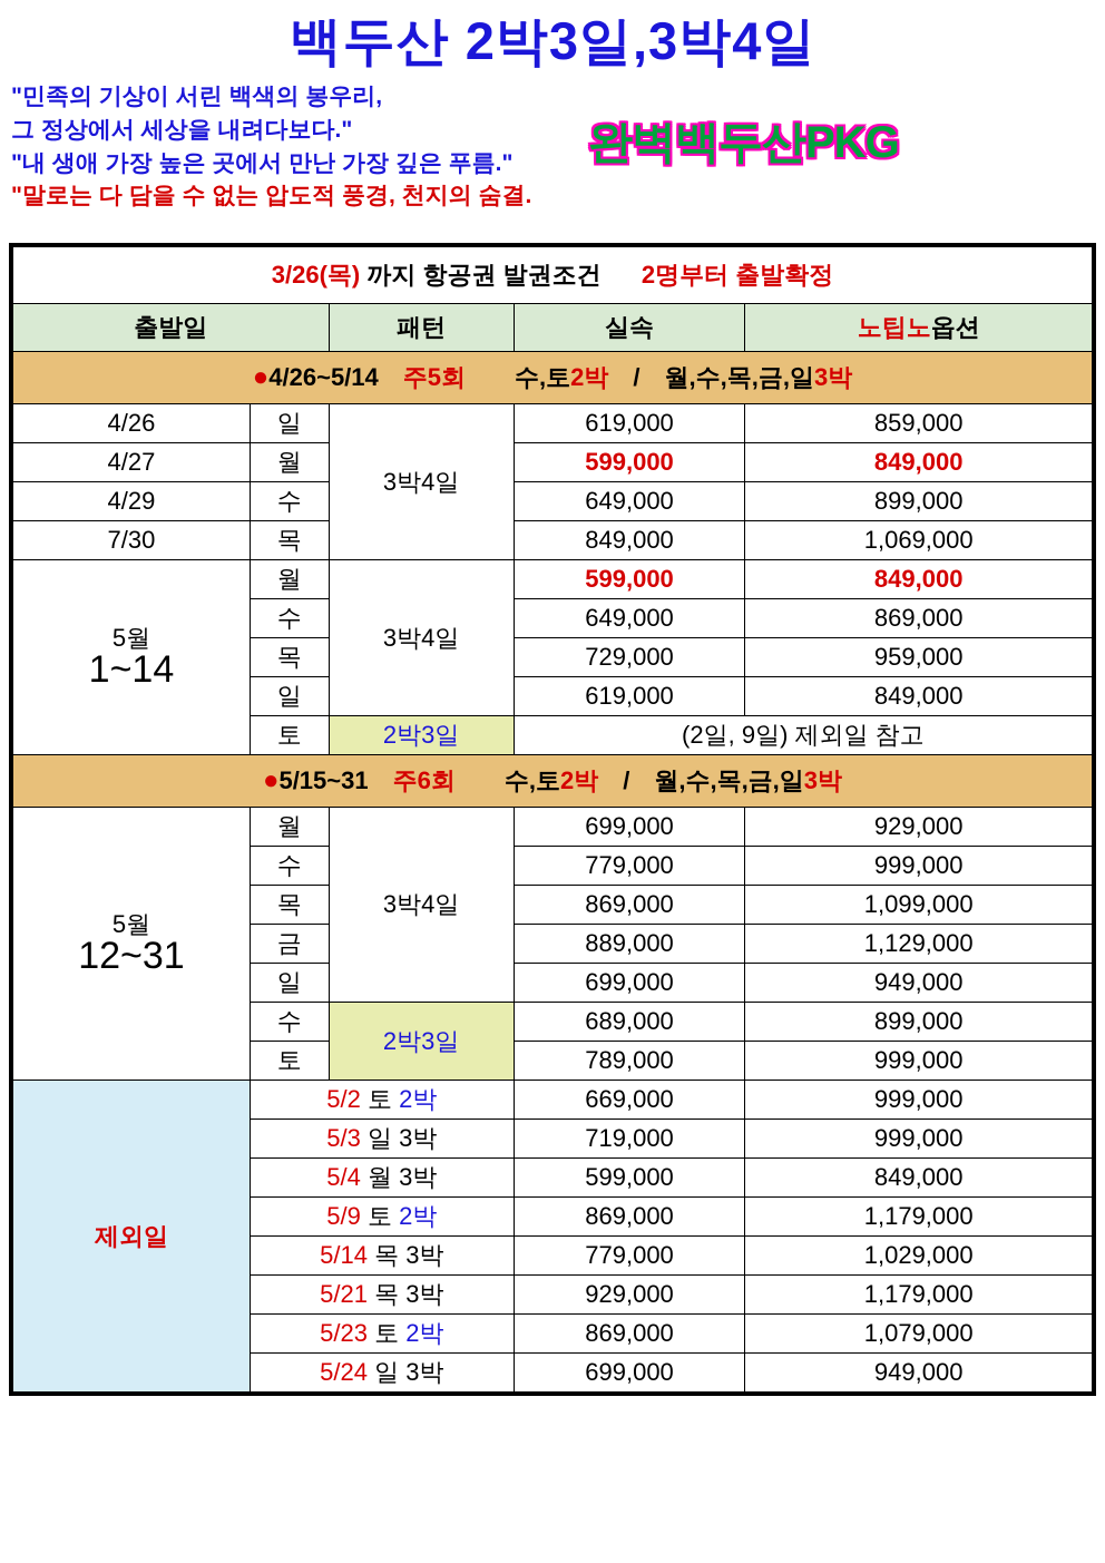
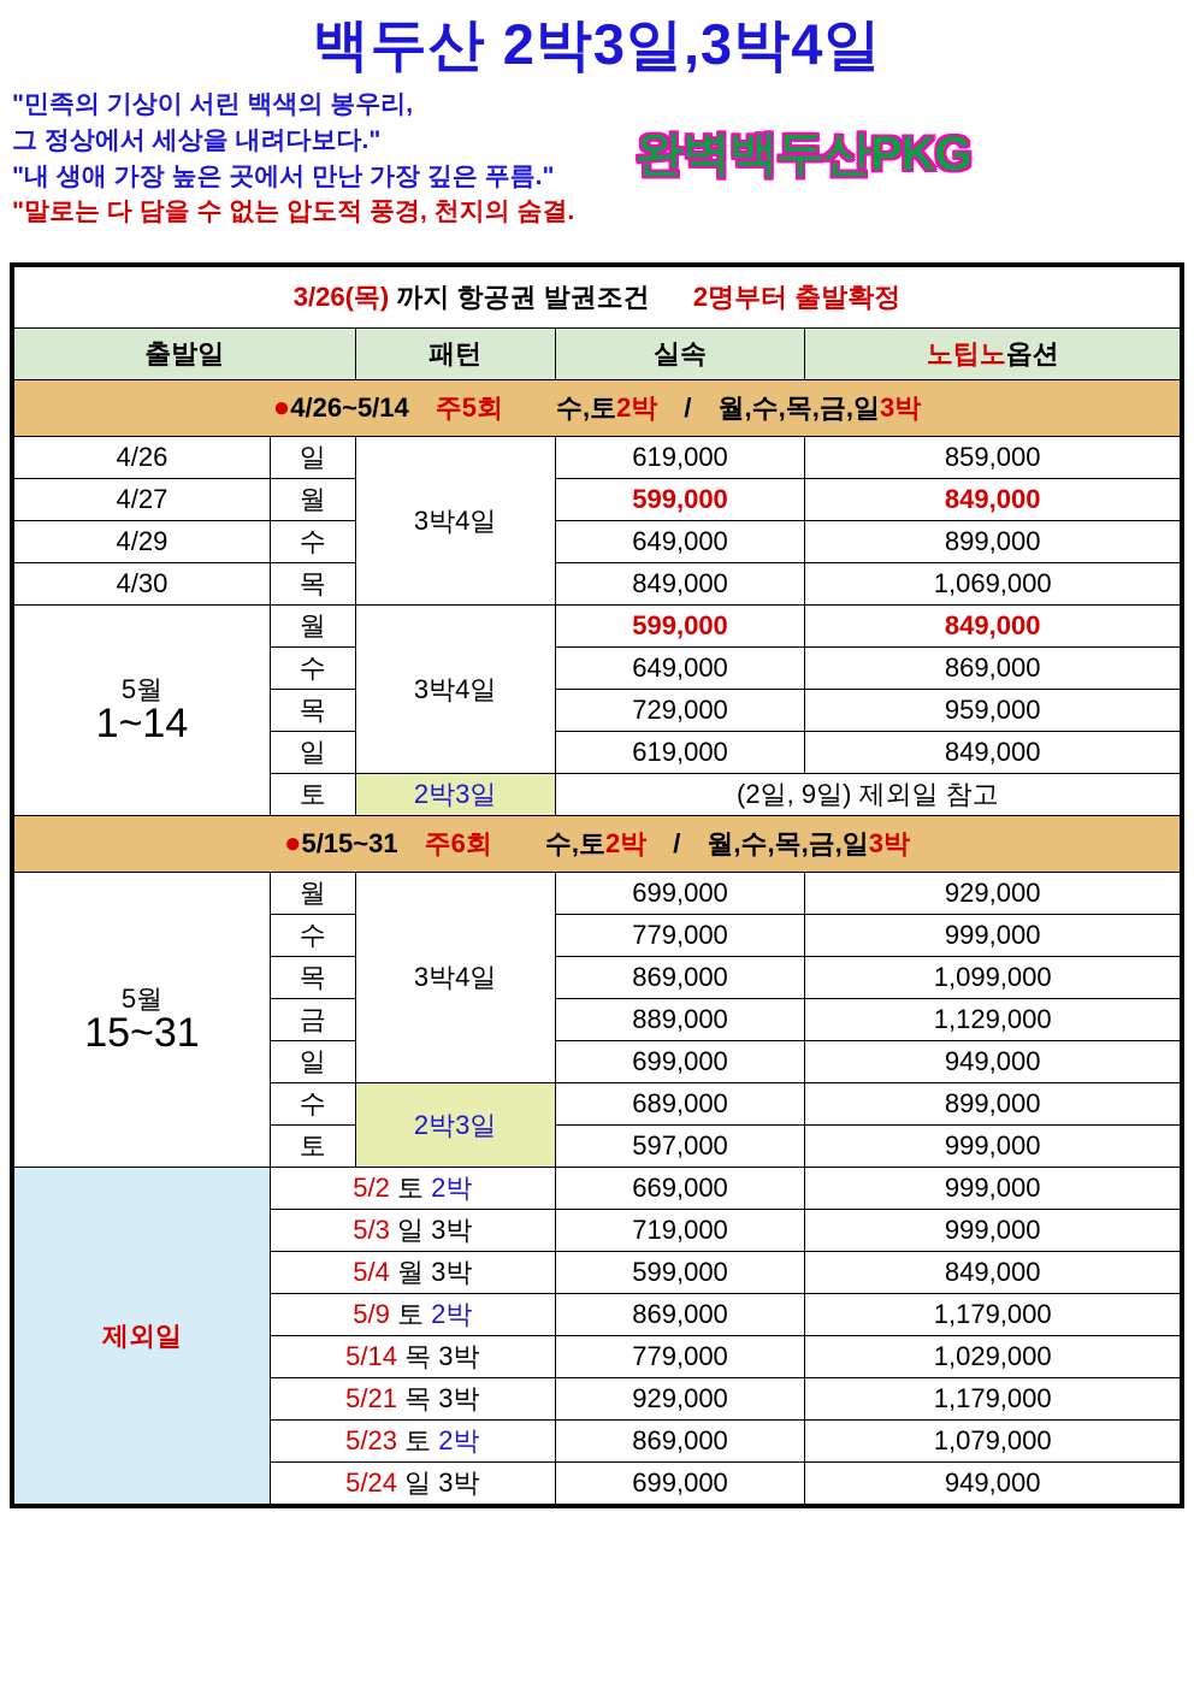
  백두산 2박3일,3박4일
  "민족의 기상이 서린 백색의 봉우리,
  그 정상에서 세상을 내려다보다."
  "내 생애 가장 높은 곳에서 만난 가장 깊은 푸름."
  "말로는 다 담을 수 없는 압도적 풍경, 천지의 숨결.
  완벽백두산PKG
  3/26(목) 까지 항공권 발권조건 2명부터 출발확정
  출발일	패턴	실속	노팁노옵션
  ●4/26~5/14 주5회 수,토2박 / 월,수,목,금,일3박
  4/26	일	3박4일	619,000	859,000
  4/27	월	599,000	849,000
  4/29	수	649,000	899,000
- 7/30	목	849,000	1,069,000
+ 4/30	목	849,000	1,069,000
  5월 1~14	월	3박4일	599,000	849,000
  수	649,000	869,000
  목	729,000	959,000
  일	619,000	849,000
  토	2박3일	(2일, 9일) 제외일 참고
  ●5/15~31 주6회 수,토2박 / 월,수,목,금,일3박
- 5월 12~31	월	3박4일	699,000	929,000
+ 5월 15~31	월	3박4일	699,000	929,000
  수	779,000	999,000
  목	869,000	1,099,000
  금	889,000	1,129,000
  일	699,000	949,000
  수	2박3일	689,000	899,000
- 토	789,000	999,000
+ 토	597,000	999,000
  제외일	5/2 토 2박	669,000	999,000
  5/3 일 3박	719,000	999,000
  5/4 월 3박	599,000	849,000
  5/9 토 2박	869,000	1,179,000
  5/14 목 3박	779,000	1,029,000
  5/21 목 3박	929,000	1,179,000
  5/23 토 2박	869,000	1,079,000
  5/24 일 3박	699,000	949,000
